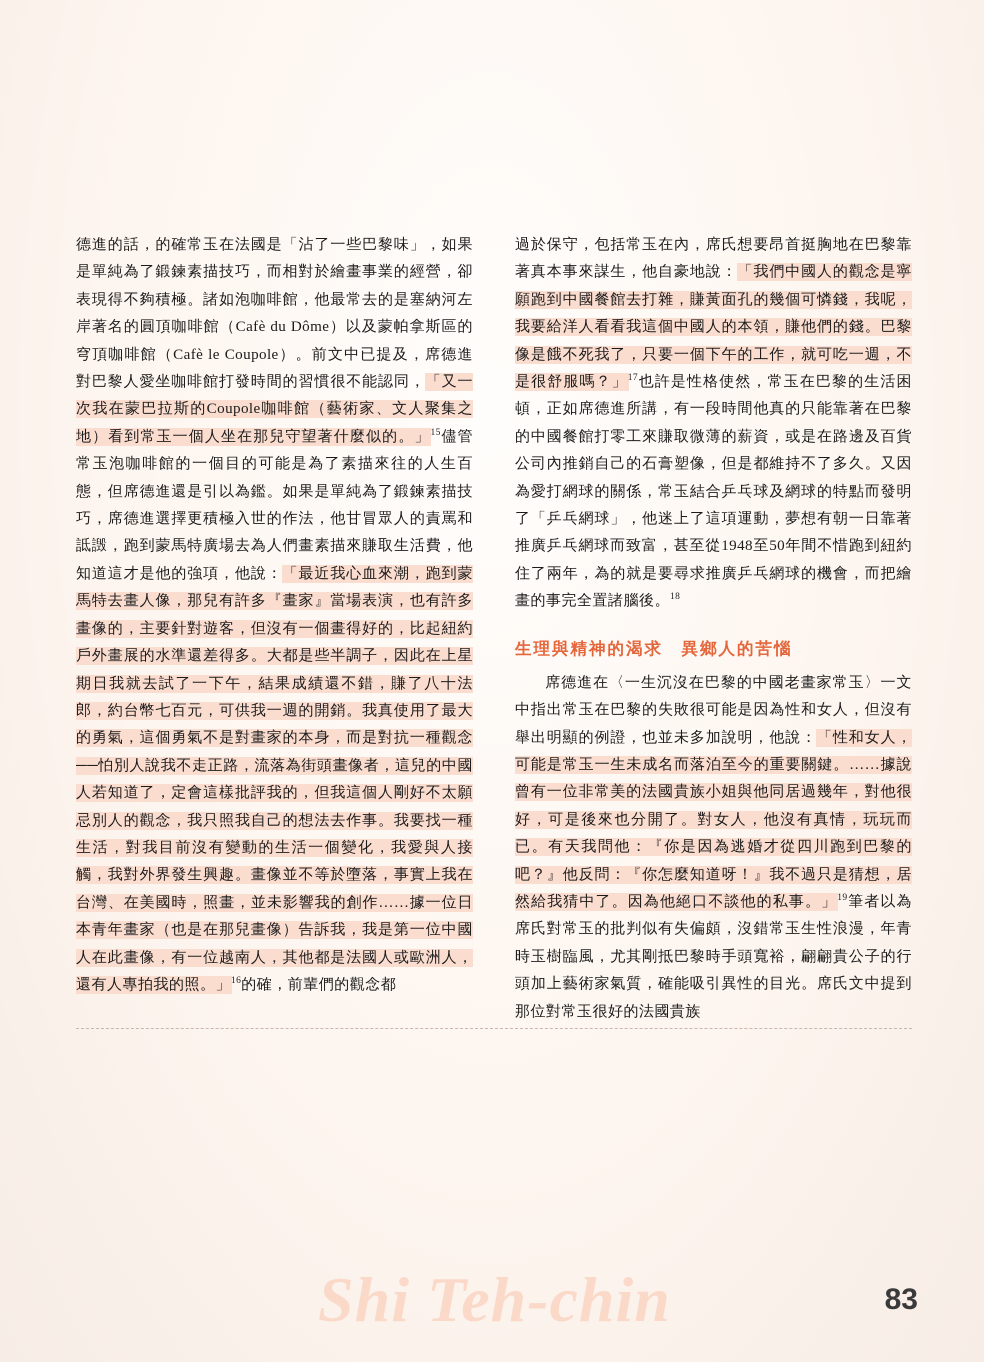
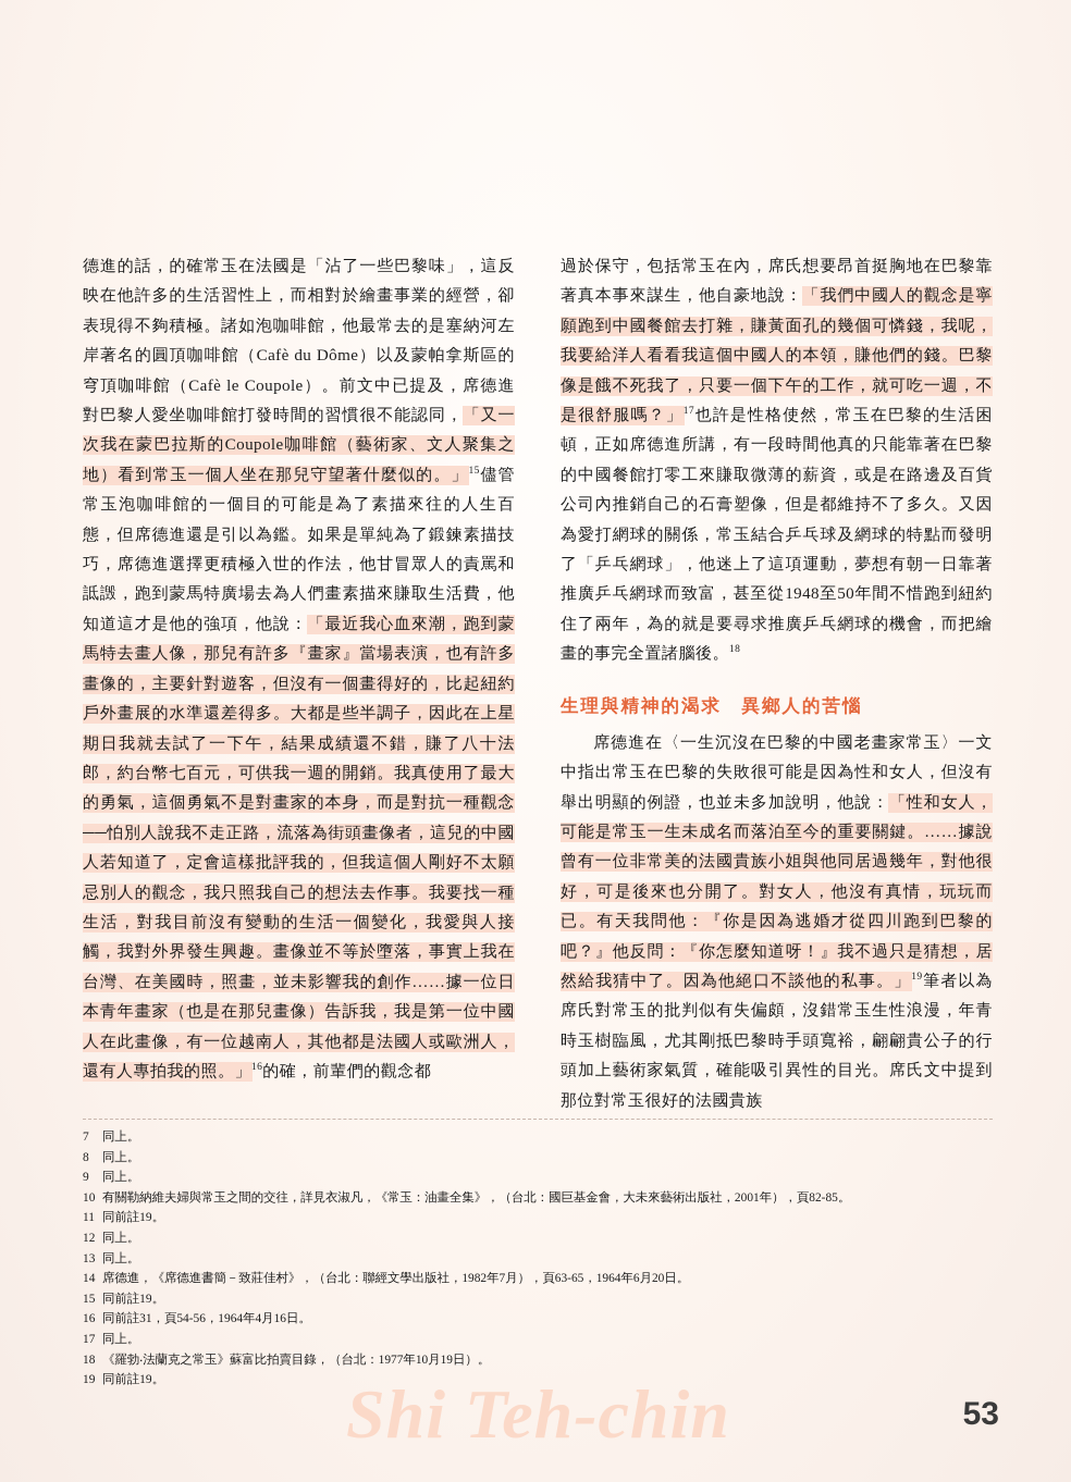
- 德進的話，的確常玉在法國是「沾了一些巴黎味」，如果是單純為了鍛鍊素描技巧，而相對於繪畫事業的經營，卻表現得不夠積極。諸如泡咖啡館，他最常去的是塞納河左岸著名的圓頂咖啡館（Cafè du Dôme）以及蒙帕拿斯區的穹頂咖啡館（Cafè le Coupole）。前文中已提及，席德進對巴黎人愛坐咖啡館打發時間的習慣很不能認同，「又一次我在蒙巴拉斯的Coupole咖啡館（藝術家、文人聚集之地）看到常玉一個人坐在那兒守望著什麼似的。」15儘管常玉泡咖啡館的一個目的可能是為了素描來往的人生百態，但席德進還是引以為鑑。如果是單純為了鍛鍊素描技巧，席德進選擇更積極入世的作法，他甘冒眾人的責罵和詆譭，跑到蒙馬特廣場去為人們畫素描來賺取生活費，他知道這才是他的強項，他說：「最近我心血來潮，跑到蒙馬特去畫人像，那兒有許多『畫家』當場表演，也有許多畫像的，主要針對遊客，但沒有一個畫得好的，比起紐約戶外畫展的水準還差得多。大都是些半調子，因此在上星期日我就去試了一下午，結果成績還不錯，賺了八十法郎，約台幣七百元，可供我一週的開銷。我真使用了最大的勇氣，這個勇氣不是對畫家的本身，而是對抗一種觀念──怕別人說我不走正路，流落為街頭畫像者，這兒的中國人若知道了，定會這樣批評我的，但我這個人剛好不太願忌別人的觀念，我只照我自己的想法去作事。我要找一種生活，對我目前沒有變動的生活一個變化，我愛與人接觸，我對外界發生興趣。畫像並不等於墮落，事實上我在台灣、在美國時，照畫，並未影響我的創作……據一位日本青年畫家（也是在那兒畫像）告訴我，我是第一位中國人在此畫像，有一位越南人，其他都是法國人或歐洲人，還有人專拍我的照。」16的確，前輩們的觀念都
+ 德進的話，的確常玉在法國是「沾了一些巴黎味」，這反映在他許多的生活習性上，而相對於繪畫事業的經營，卻表現得不夠積極。諸如泡咖啡館，他最常去的是塞納河左岸著名的圓頂咖啡館（Cafè du Dôme）以及蒙帕拿斯區的穹頂咖啡館（Cafè le Coupole）。前文中已提及，席德進對巴黎人愛坐咖啡館打發時間的習慣很不能認同，「又一次我在蒙巴拉斯的Coupole咖啡館（藝術家、文人聚集之地）看到常玉一個人坐在那兒守望著什麼似的。」15儘管常玉泡咖啡館的一個目的可能是為了素描來往的人生百態，但席德進還是引以為鑑。如果是單純為了鍛鍊素描技巧，席德進選擇更積極入世的作法，他甘冒眾人的責罵和詆譭，跑到蒙馬特廣場去為人們畫素描來賺取生活費，他知道這才是他的強項，他說：「最近我心血來潮，跑到蒙馬特去畫人像，那兒有許多『畫家』當場表演，也有許多畫像的，主要針對遊客，但沒有一個畫得好的，比起紐約戶外畫展的水準還差得多。大都是些半調子，因此在上星期日我就去試了一下午，結果成績還不錯，賺了八十法郎，約台幣七百元，可供我一週的開銷。我真使用了最大的勇氣，這個勇氣不是對畫家的本身，而是對抗一種觀念──怕別人說我不走正路，流落為街頭畫像者，這兒的中國人若知道了，定會這樣批評我的，但我這個人剛好不太願忌別人的觀念，我只照我自己的想法去作事。我要找一種生活，對我目前沒有變動的生活一個變化，我愛與人接觸，我對外界發生興趣。畫像並不等於墮落，事實上我在台灣、在美國時，照畫，並未影響我的創作……據一位日本青年畫家（也是在那兒畫像）告訴我，我是第一位中國人在此畫像，有一位越南人，其他都是法國人或歐洲人，還有人專拍我的照。」16的確，前輩們的觀念都
  過於保守，包括常玉在內，席氏想要昂首挺胸地在巴黎靠著真本事來謀生，他自豪地說：「我們中國人的觀念是寧願跑到中國餐館去打雜，賺黃面孔的幾個可憐錢，我呢，我要給洋人看看我這個中國人的本領，賺他們的錢。巴黎像是餓不死我了，只要一個下午的工作，就可吃一週，不是很舒服嗎？」17也許是性格使然，常玉在巴黎的生活困頓，正如席德進所講，有一段時間他真的只能靠著在巴黎的中國餐館打零工來賺取微薄的薪資，或是在路邊及百貨公司內推銷自己的石膏塑像，但是都維持不了多久。又因為愛打網球的關係，常玉結合乒乓球及網球的特點而發明了「乒乓網球」，他迷上了這項運動，夢想有朝一日靠著推廣乒乓網球而致富，甚至從1948至50年間不惜跑到紐約住了兩年，為的就是要尋求推廣乒乓網球的機會，而把繪畫的事完全置諸腦後。18
  生理與精神的渴求 異鄉人的苦惱
  席德進在〈一生沉沒在巴黎的中國老畫家常玉〉一文中指出常玉在巴黎的失敗很可能是因為性和女人，但沒有舉出明顯的例證，也並未多加說明，他說：「性和女人，可能是常玉一生未成名而落泊至今的重要關鍵。……據說曾有一位非常美的法國貴族小姐與他同居過幾年，對他很好，可是後來也分開了。對女人，他沒有真情，玩玩而已。有天我問他：『你是因為逃婚才從四川跑到巴黎的吧？』他反問：『你怎麼知道呀！』我不過只是猜想，居然給我猜中了。因為他絕口不談他的私事。」19筆者以為席氏對常玉的批判似有失偏頗，沒錯常玉生性浪漫，年青時玉樹臨風，尤其剛抵巴黎時手頭寬裕，翩翩貴公子的行頭加上藝術家氣質，確能吸引異性的目光。席氏文中提到那位對常玉很好的法國貴族
+ 7 同上。
+ 8 同上。
+ 9 同上。
+ 10 有關勒納維夫婦與常玉之間的交往，詳見衣淑凡，《常玉：油畫全集》，（台北：國巨基金會，大未來藝術出版社，2001年），頁82-85。
+ 11 同前註19。
+ 12 同上。
+ 13 同上。
+ 14 席德進，《席德進書簡－致莊佳村》，（台北：聯經文學出版社，1982年7月），頁63-65，1964年6月20日。
+ 15 同前註19。
+ 16 同前註31，頁54-56，1964年4月16日。
+ 17 同上。
+ 18 《羅勃‧法蘭克之常玉》蘇富比拍賣目錄，（台北：1977年10月19日）。
+ 19 同前註19。
  Shi Teh-chin
- 83
+ 53
